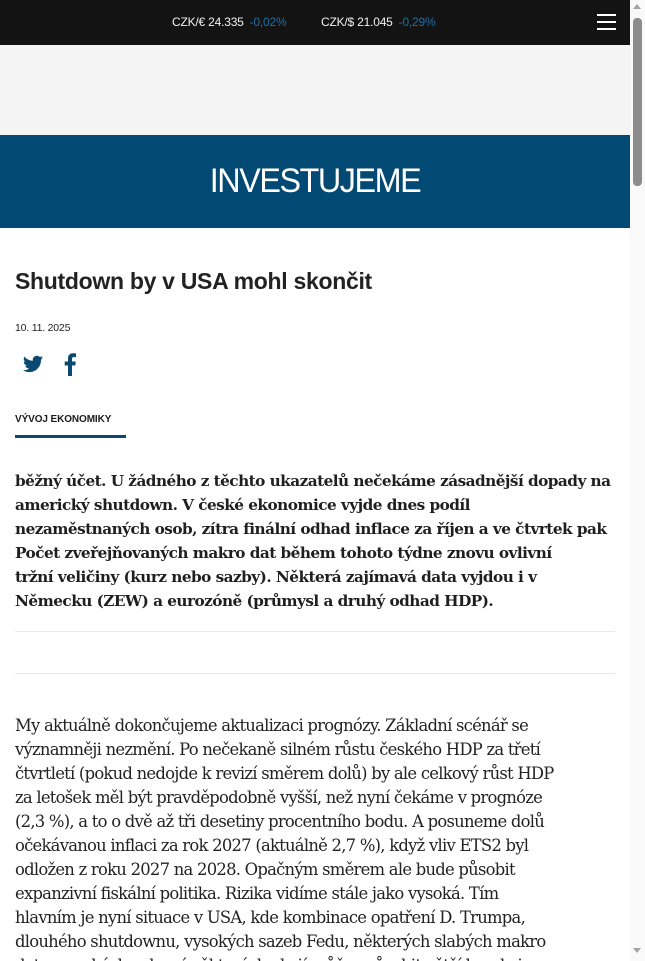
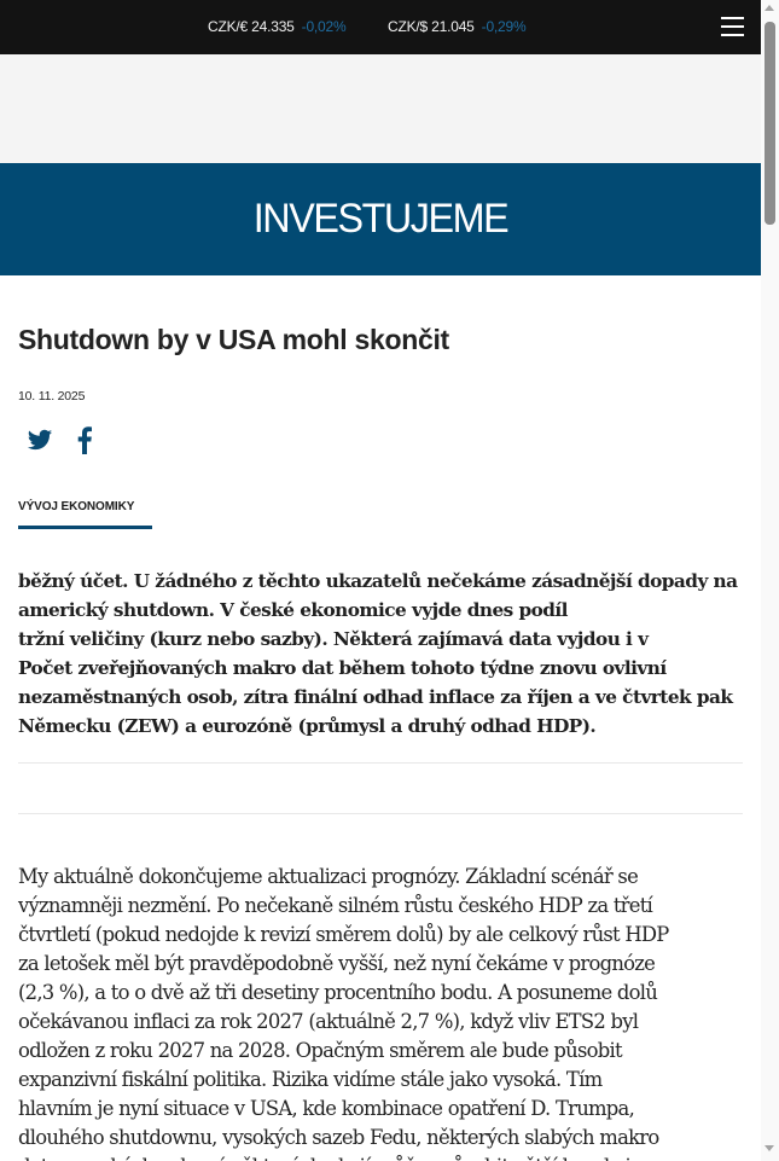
  CZK/€ 24.335 -0,02%
  CZK/$ 21.045 -0,29%
  INVESTUJEME
  Shutdown by v USA mohl skončit
  10. 11. 2025
  VÝVOJ EKONOMIKY
  běžný účet. U žádného z těchto ukazatelů nečekáme zásadnější dopady na
  americký shutdown. V české ekonomice vyjde dnes podíl
- nezaměstnaných osob, zítra finální odhad inflace za říjen a ve čtvrtek pak
+ tržní veličiny (kurz nebo sazby). Některá zajímavá data vyjdou i v
  Počet zveřejňovaných makro dat během tohoto týdne znovu ovlivní
- tržní veličiny (kurz nebo sazby). Některá zajímavá data vyjdou i v
+ nezaměstnaných osob, zítra finální odhad inflace za říjen a ve čtvrtek pak
  Německu (ZEW) a eurozóně (průmysl a druhý odhad HDP).
  My aktuálně dokončujeme aktualizaci prognózy. Základní scénář se
  významněji nezmění. Po nečekaně silném růstu českého HDP za třetí
  čtvrtletí (pokud nedojde k revizí směrem dolů) by ale celkový růst HDP
  za letošek měl být pravděpodobně vyšší, než nyní čekáme v prognóze
  (2,3 %), a to o dvě až tři desetiny procentního bodu. A posuneme dolů
  očekávanou inflaci za rok 2027 (aktuálně 2,7 %), když vliv ETS2 byl
  odložen z roku 2027 na 2028. Opačným směrem ale bude působit
  expanzivní fiskální politika. Rizika vidíme stále jako vysoká. Tím
  hlavním je nyní situace v USA, kde kombinace opatření D. Trumpa,
  dlouhého shutdownu, vysokých sazeb Fedu, některých slabých makro
